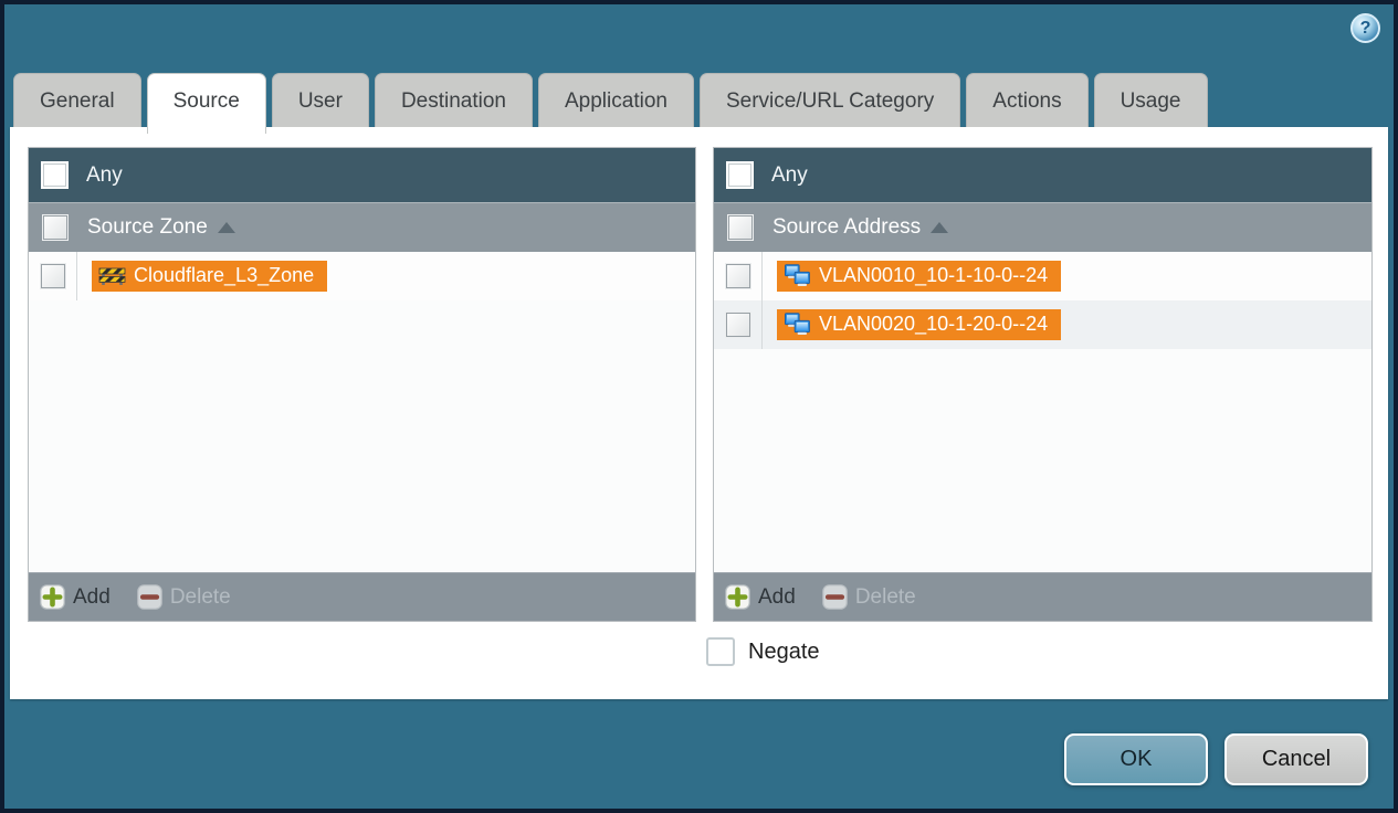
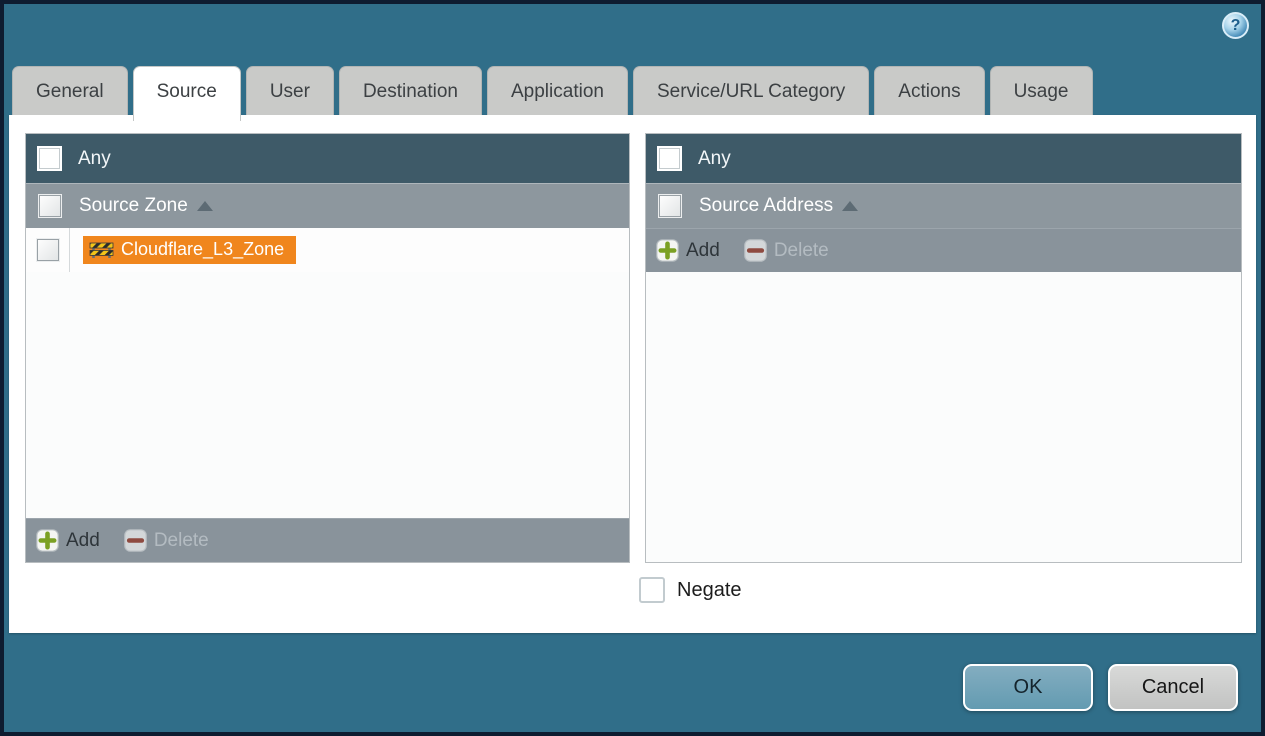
  ?
  General
  Source
  User
  Destination
  Application
  Service/URL Category
  Actions
  Usage
  Any
  Source Zone
  Cloudflare_L3_Zone
  Add
  Delete
  Any
  Source Address
- VLAN0010_10-1-10-0--24
- VLAN0020_10-1-20-0--24
  Add
  Delete
  Negate
  OK
  Cancel
